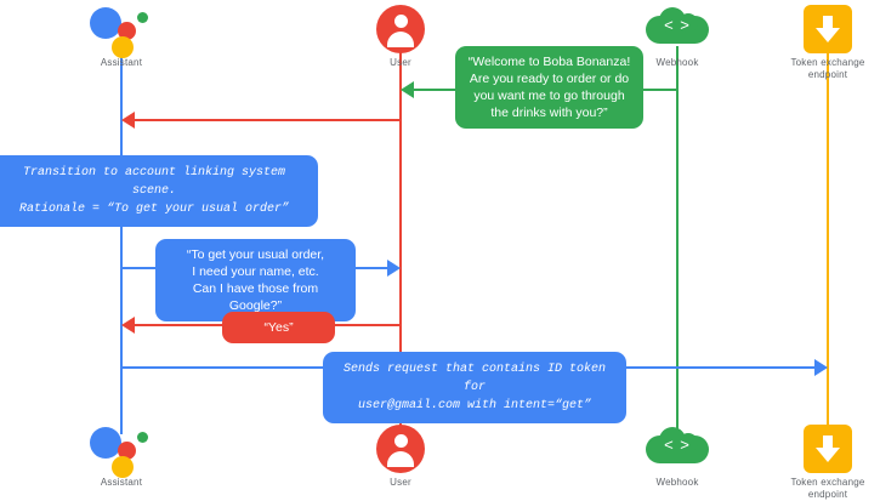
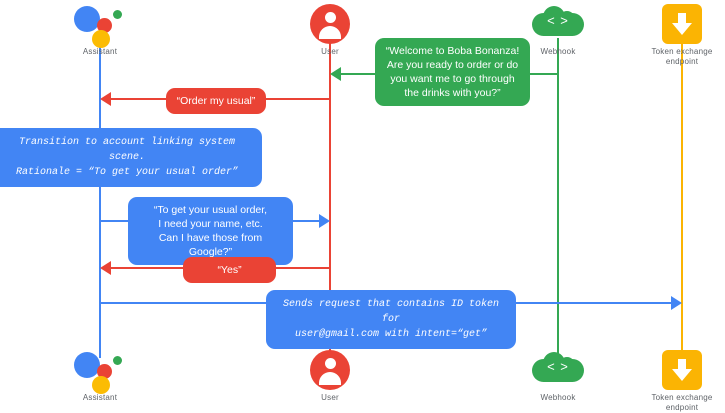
  Assistant
  User
  < >
  Webhook
  Token exchange
  endpoint
  “Welcome to Boba Bonanza!
  Are you ready to order or do
  you want me to go through
  the drinks with you?”
+ “Order my usual”
  Transition to account linking system scene.
  Rationale = “To get your usual order”
  “To get your usual order,
  I need your name, etc.
  Can I have those from Google?”
  “Yes”
  Sends request that contains ID token for
  user@gmail.com with intent=“get”
  Assistant
  User
  < >
  Webhook
  Token exchange
  endpoint
